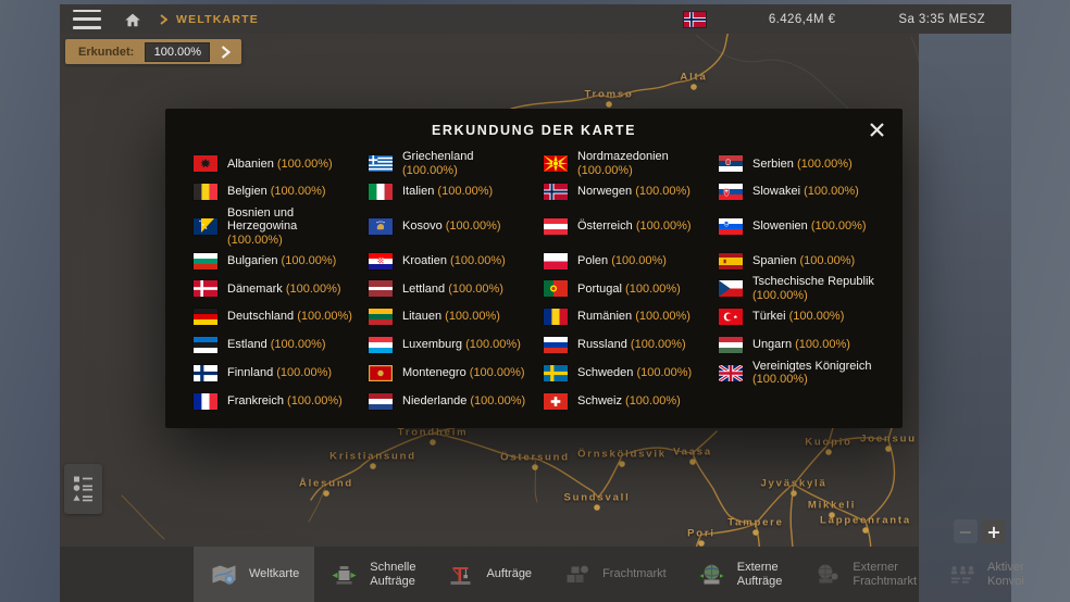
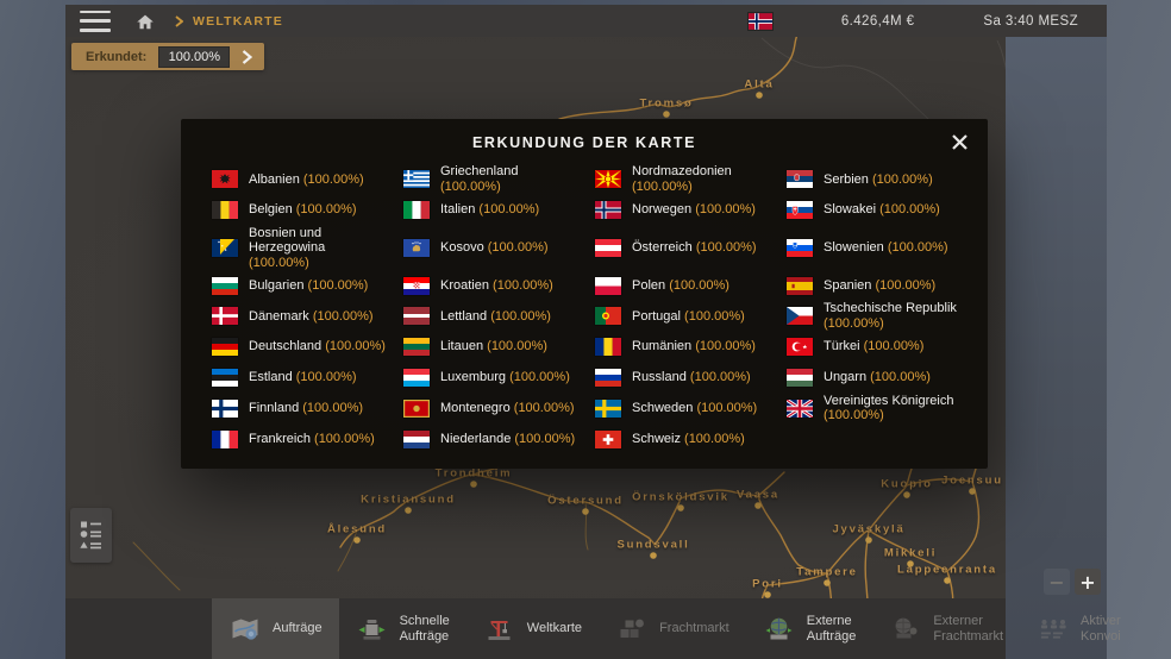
  Tromsø
  Alta
  Trondheim
  Kristiansund
  Ålesund
  Östersund
  Örnsköldsvik
  Vaasa
  Sundsvall
  Kuopio
  Joensuu
  Jyväskylä
  Mikkeli
  Tampere
  Lappeenranta
  Pori
  WELTKARTE
  6.426,4M €
- Sa 3:35 MESZ
+ Sa 3:40 MESZ
  Erkundet:
  100.00%
  ERKUNDUNG DER KARTE
  Albanien (100.00%)
  Belgien (100.00%)
  Bosnien und Herzegowina (100.00%)
  Bulgarien (100.00%)
  Dänemark (100.00%)
  Deutschland (100.00%)
  Estland (100.00%)
  Finnland (100.00%)
  Frankreich (100.00%)
  Griechenland (100.00%)
  Italien (100.00%)
  Kosovo (100.00%)
  Kroatien (100.00%)
  Lettland (100.00%)
  Litauen (100.00%)
  Luxemburg (100.00%)
  Montenegro (100.00%)
  Niederlande (100.00%)
  Nordmazedonien (100.00%)
  Norwegen (100.00%)
  Österreich (100.00%)
  Polen (100.00%)
  Portugal (100.00%)
  Rumänien (100.00%)
  Russland (100.00%)
  Schweden (100.00%)
  Schweiz (100.00%)
  Serbien (100.00%)
  Slowakei (100.00%)
  Slowenien (100.00%)
  Spanien (100.00%)
  Tschechische Republik (100.00%)
  Türkei (100.00%)
  Ungarn (100.00%)
  Vereinigtes Königreich (100.00%)
- Weltkarte
+ Aufträge
  Schnelle Aufträge
- Aufträge
+ Weltkarte
  Frachtmarkt
  Externe Aufträge
  Externer Frachtmarkt
  Aktiver Konvoi
  −
  +
